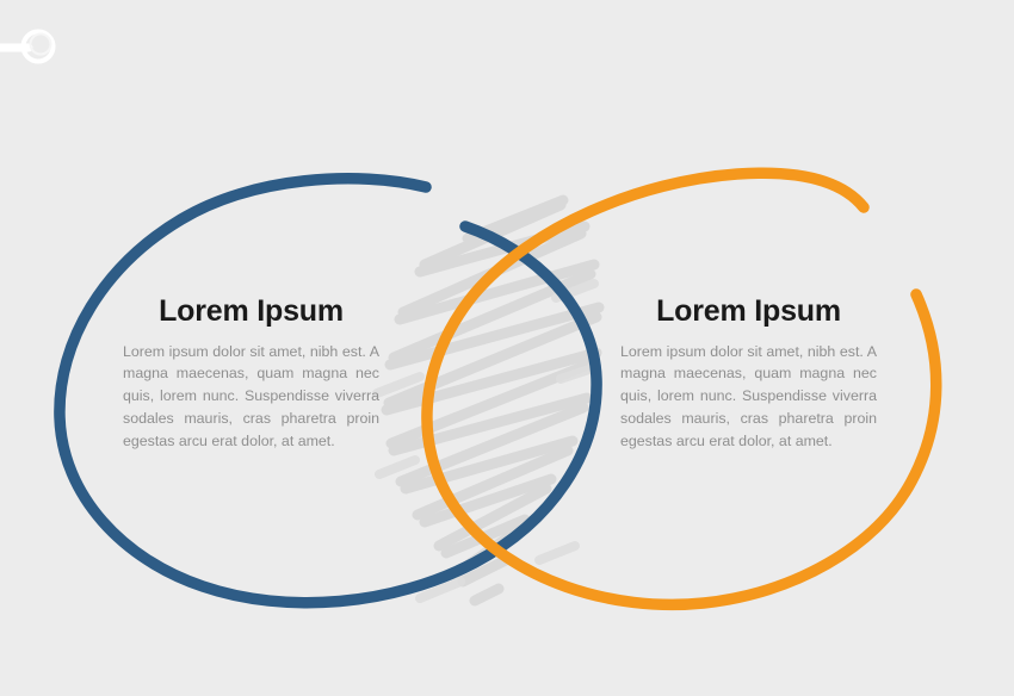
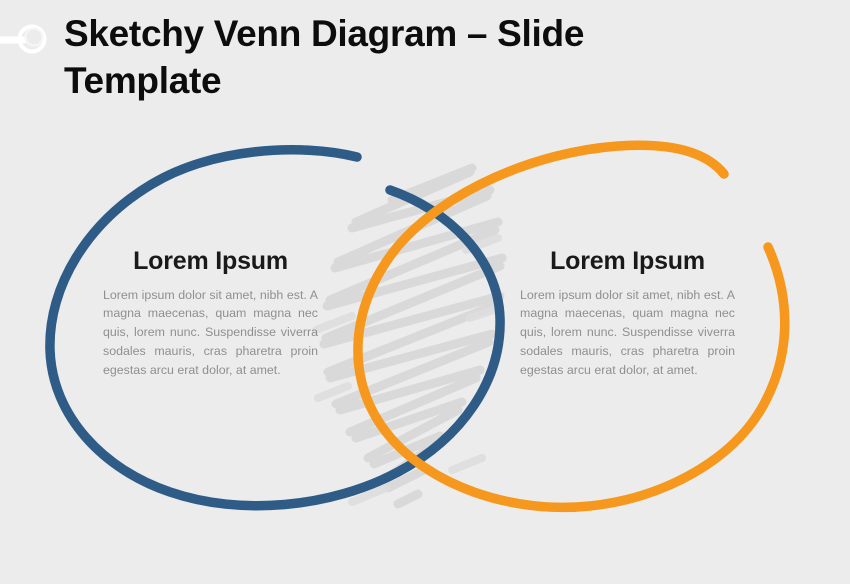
+ Sketchy Venn Diagram – Slide Template
  Lorem Ipsum
  Lorem ipsum dolor sit amet, nibh est. A magna maecenas, quam magna nec quis, lorem nunc. Suspendisse viverra sodales mauris, cras pharetra proin egestas arcu erat dolor, at amet.
  Lorem Ipsum
  Lorem ipsum dolor sit amet, nibh est. A magna maecenas, quam magna nec quis, lorem nunc. Suspendisse viverra sodales mauris, cras pharetra proin egestas arcu erat dolor, at amet.
